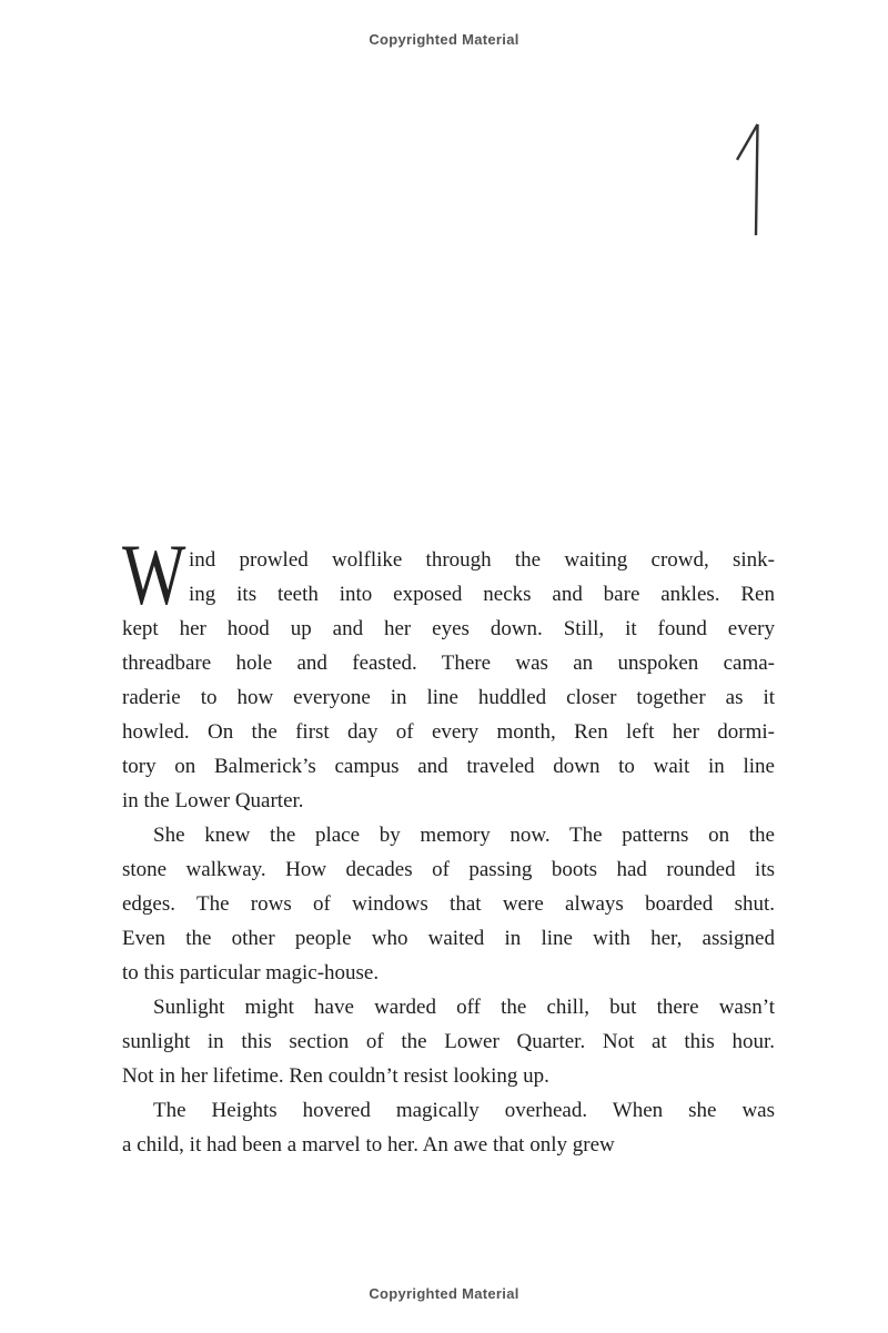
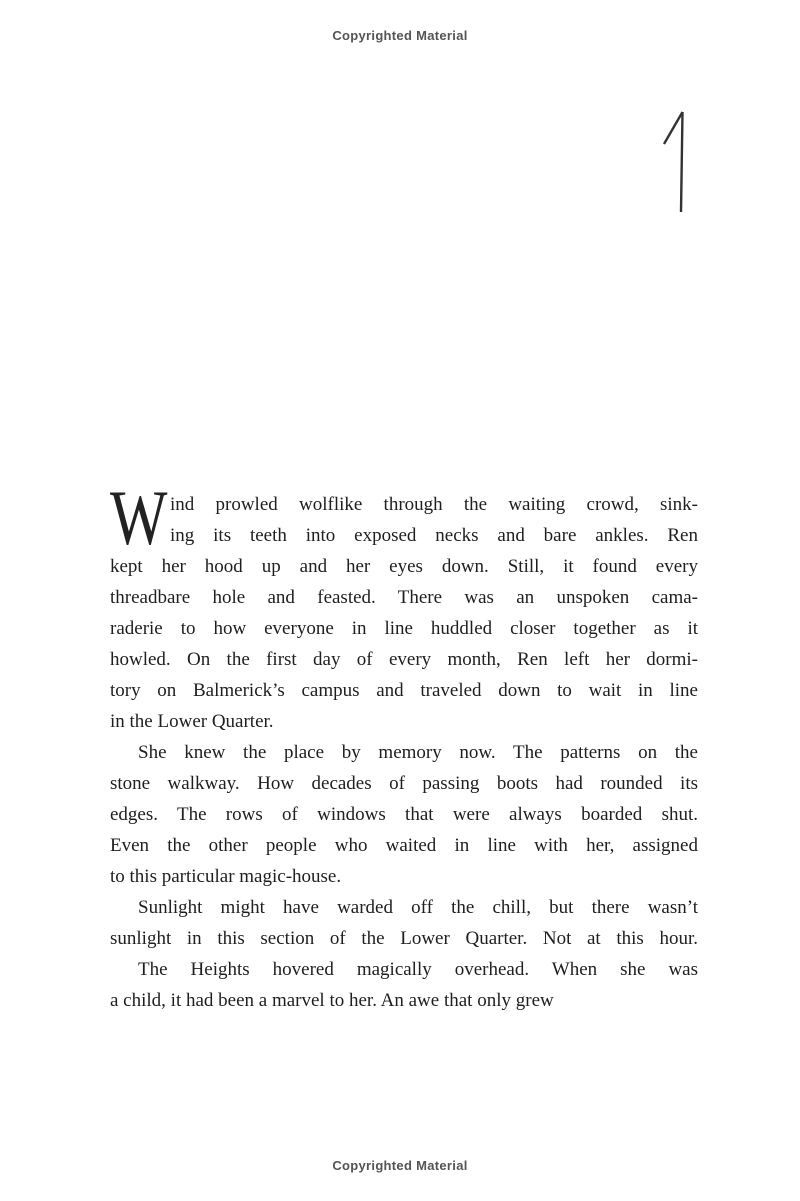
  Copyrighted Material
  W
  ind prowled wolflike through the waiting crowd, sink-
  ing its teeth into exposed necks and bare ankles. Ren
  kept her hood up and her eyes down. Still, it found every
  threadbare hole and feasted. There was an unspoken cama-
  raderie to how everyone in line huddled closer together as it
  howled. On the first day of every month, Ren left her dormi-
  tory on Balmerick’s campus and traveled down to wait in line
  in the Lower Quarter.
  She knew the place by memory now. The patterns on the
  stone walkway. How decades of passing boots had rounded its
  edges. The rows of windows that were always boarded shut.
  Even the other people who waited in line with her, assigned
  to this particular magic-house.
  Sunlight might have warded off the chill, but there wasn’t
  sunlight in this section of the Lower Quarter. Not at this hour.
- Not in her lifetime. Ren couldn’t resist looking up.
  The Heights hovered magically overhead. When she was
  a child, it had been a marvel to her. An awe that only grew
  Copyrighted Material
